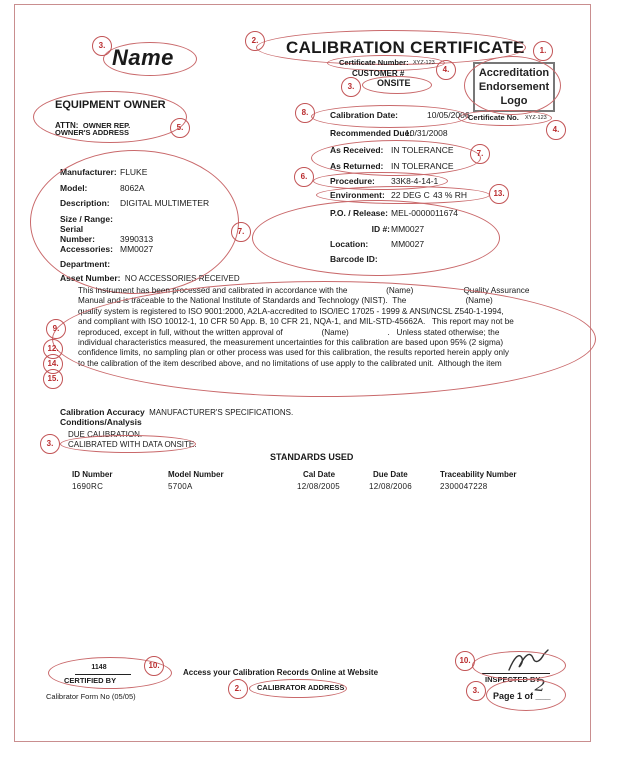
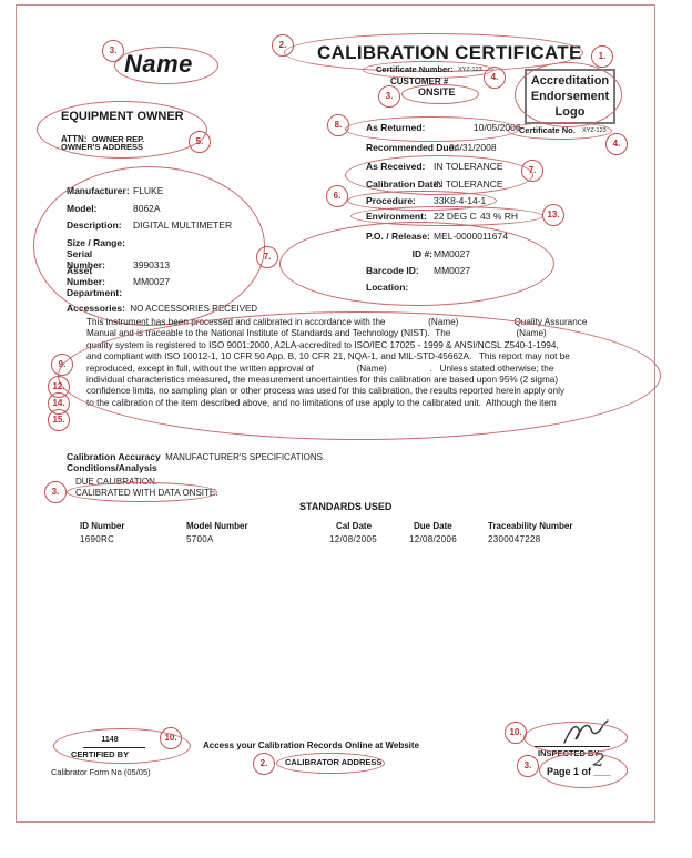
  Name
  3.
  CALIBRATION CERTIFICATE
  2.
  1.
  Certificate Number:
  4.
  CUSTOMER #
  ONSITE
  3.
  Accreditation
  Endorsement
  Logo
  Certificate No.
  4.
  EQUIPMENT OWNER
  ATTN: OWNER REP.
  OWNER'S ADDRESS
  5.
  Manufacturer: FLUKE
  Model: 8062A
  Description: DIGITAL MULTIMETER
  Size / Range:
  Serial Number: 3990313
- Accessories: MM0027
+ Asset Number: MM0027
  Department:
- Asset Number: NO ACCESSORIES RECEIVED
+ Accessories: NO ACCESSORIES RECEIVED
  7.
- Calibration Date:
+ As Returned:
  10/05/2006
  Recommended Due:
- 10/31/2008
+ 04/31/2008
  As Received:
  IN TOLERANCE
- As Returned:
+ Calibration Date:
  IN TOLERANCE
  Procedure:
  33K8-4-14-1
  Environment:
  22 DEG C
  43 % RH
  P.O. / Release:
  MEL-0000011674
  ID #:
  MM0027
- Location:
+ Barcode ID:
  MM0027
- Barcode ID:
+ Location:
  8.
  7.
  6.
  13.
  This instrument has been processed and calibrated in accordance with the (Name) Quality Assurance
  Manual and is traceable to the National Institute of Standards and Technology (NIST). The (Name)
  quality system is registered to ISO 9001:2000, A2LA-accredited to ISO/IEC 17025 - 1999 & ANSI/NCSL Z540-1-1994,
  and compliant with ISO 10012-1, 10 CFR 50 App. B, 10 CFR 21, NQA-1, and MIL-STD-45662A. This report may not be
  reproduced, except in full, without the written approval of (Name) . Unless stated otherwise; the
  individual characteristics measured, the measurement uncertainties for this calibration are based upon 95% (2 sigma)
  confidence limits, no sampling plan or other process was used for this calibration, the results reported herein apply only
  to the calibration of the item described above, and no limitations of use apply to the calibrated unit. Although the item
  9.
  12.
  14.
  15.
  Calibration Accuracy MANUFACTURER'S SPECIFICATIONS.
  Conditions/Analysis
  DUE CALIBRATION.
  CALIBRATED WITH DATA ONSITE.
  3.
  STANDARDS USED
  ID Number
  Model Number
  Cal Date
  Due Date
  Traceability Number
  1690RC
  5700A
  12/08/2005
  12/08/2006
  2300047228
  CERTIFIED BY
  10.
  Calibrator Form No (05/05)
  Access your Calibration Records Online at Website
  CALIBRATOR ADDRESS
  2.
  INSPECTED BY
  10.
  Page 1 of ___
  3.
